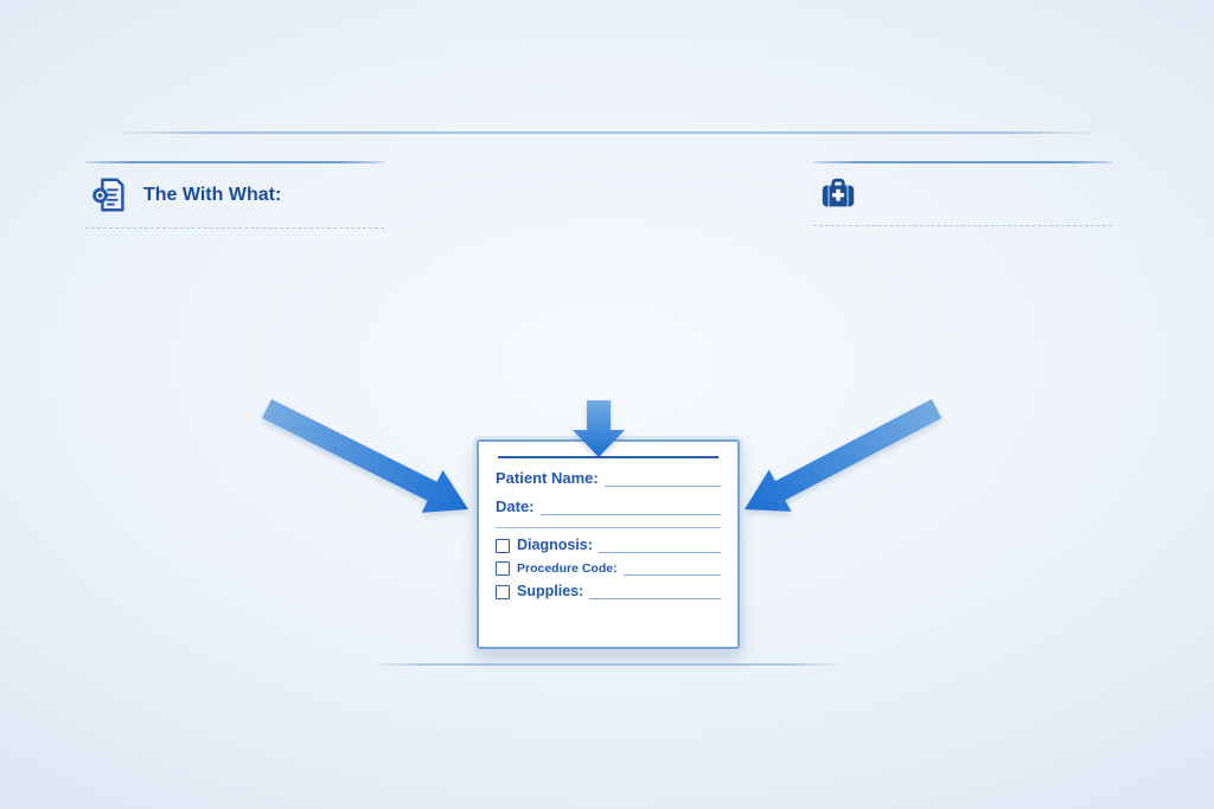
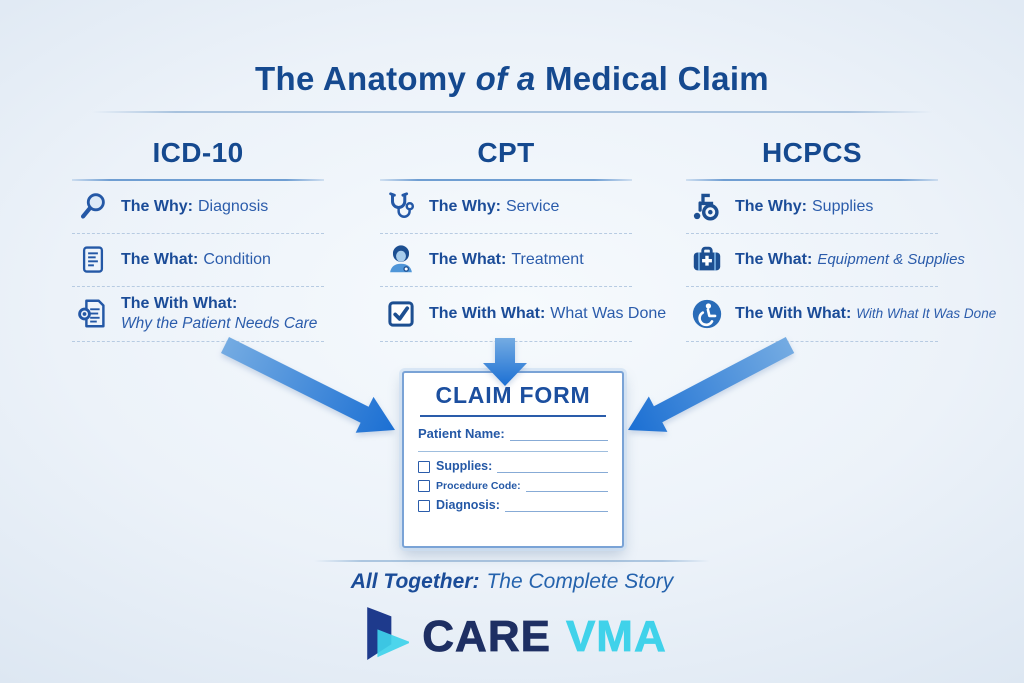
+ The Anatomy of a Medical Claim
+ ICD-10
+ The Why: Diagnosis
+ The What: Condition
  The With What:
+ Why the Patient Needs Care
+ CPT
+ The Why: Service
+ The What: Treatment
+ The With What: What Was Done
+ HCPCS
+ The Why: Supplies
+ The What: Equipment & Supplies
+ The With What: With What It Was Done
+ CLAIM FORM
  Patient Name:
- Date:
- Diagnosis:
+ Supplies:
  Procedure Code:
- Supplies:
+ Diagnosis:
+ All Together: The Complete Story
+ CARE VMA
